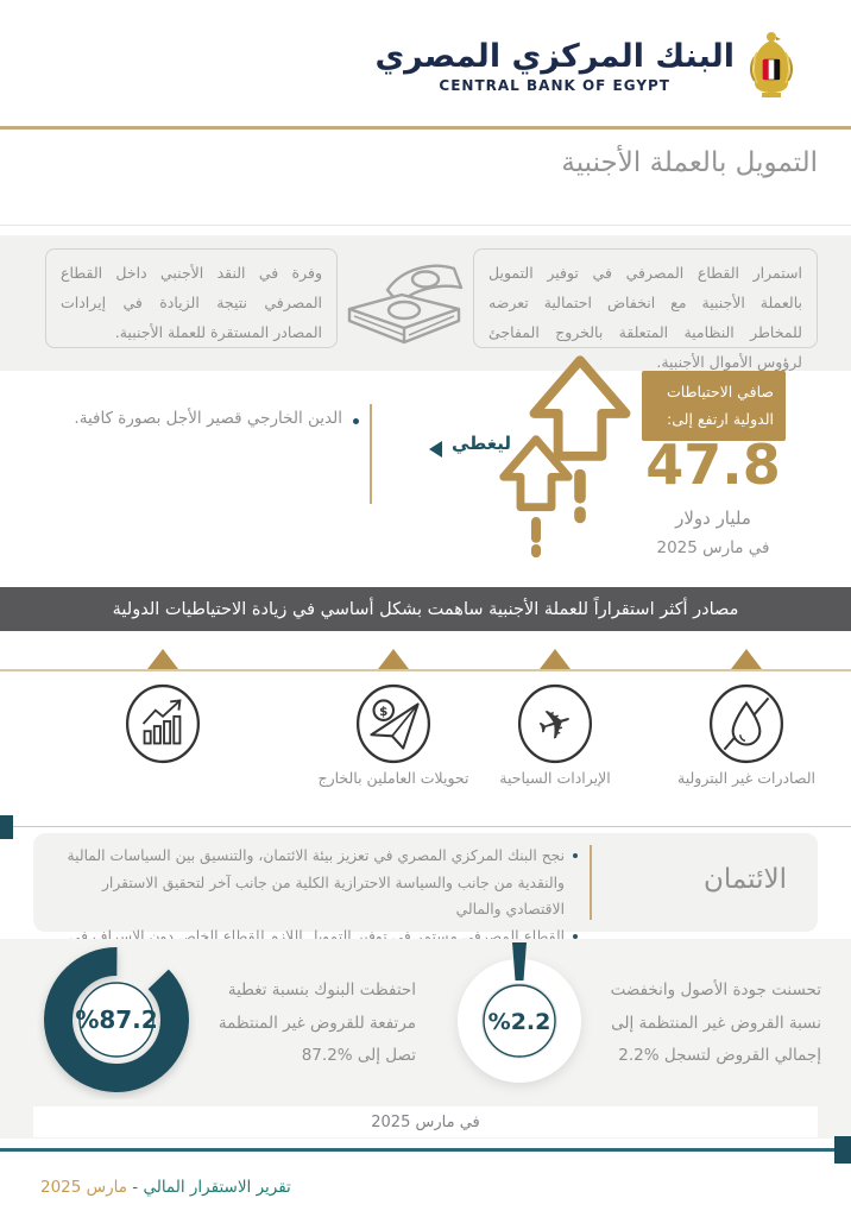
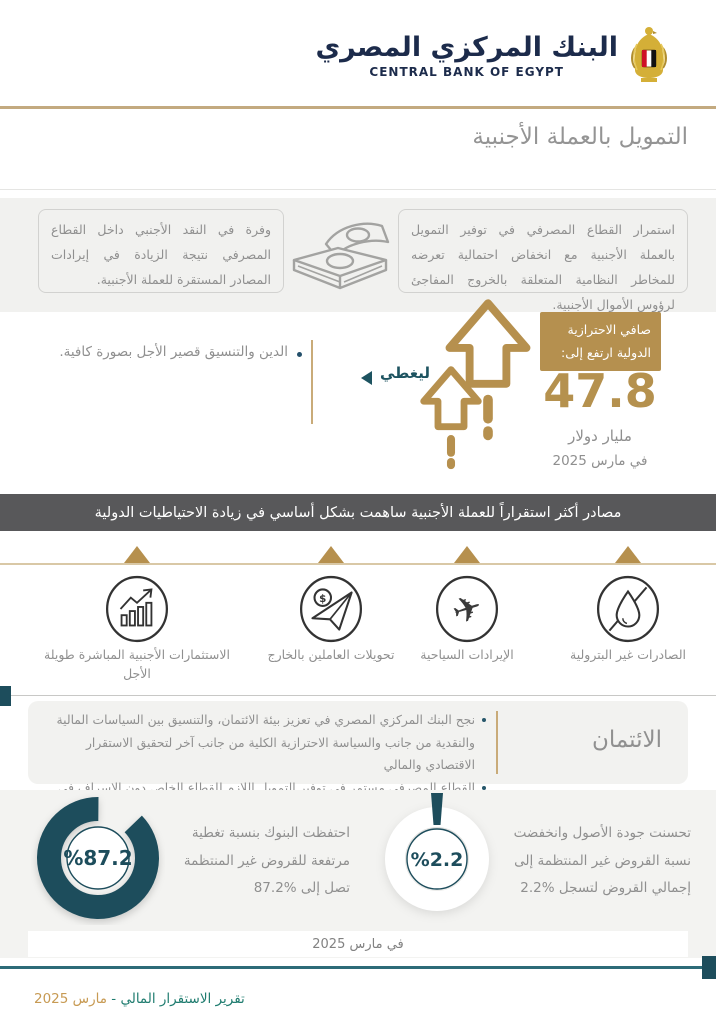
  البنك المركزي المصري
  CENTRAL BANK OF EGYPT
  التمويل بالعملة الأجنبية
  استمرار القطاع المصرفي في توفير التمويل بالعملة الأجنبية مع انخفاض احتمالية تعرضه للمخاطر النظامية المتعلقة بالخروج المفاجئ لرؤوس الأموال الأجنبية.
  وفرة في النقد الأجنبي داخل القطاع المصرفي نتيجة الزيادة في إيرادات المصادر المستقرة للعملة الأجنبية.
- صافي الاحتياطات الدولية ارتفع إلى:
+ صافي الاحترازية الدولية ارتفع إلى:
  47.8
  مليار دولار
  في مارس 2025
  ليغطي
- الدين الخارجي قصير الأجل بصورة كافية.
+ الدين والتنسيق قصير الأجل بصورة كافية.
  مصادر أكثر استقراراً للعملة الأجنبية ساهمت بشكل أساسي في زيادة الاحتياطيات الدولية
  $
  الصادرات غير البترولية
  الإيرادات السياحية
  تحويلات العاملين بالخارج
+ الاستثمارات الأجنبية المباشرة طويلة الأجل
  الائتمان
  نجح البنك المركزي المصري في تعزيز بيئة الائتمان، والتنسيق بين السياسات المالية والنقدية من جانب والسياسة الاحترازية الكلية من جانب آخر لتحقيق الاستقرار الاقتصادي والمالي
  القطاع المصرفي مستمر في توفير التمويل اللازم للقطاع الخاص دون الإسراف في
  %87.2
  احتفظت البنوك بنسبة تغطية مرتفعة للقروض غير المنتظمة تصل إلى %87.2
  %2.2
  تحسنت جودة الأصول وانخفضت نسبة القروض غير المنتظمة إلى إجمالي القروض لتسجل %2.2
  في مارس 2025
  تقرير الاستقرار المالي - مارس 2025
